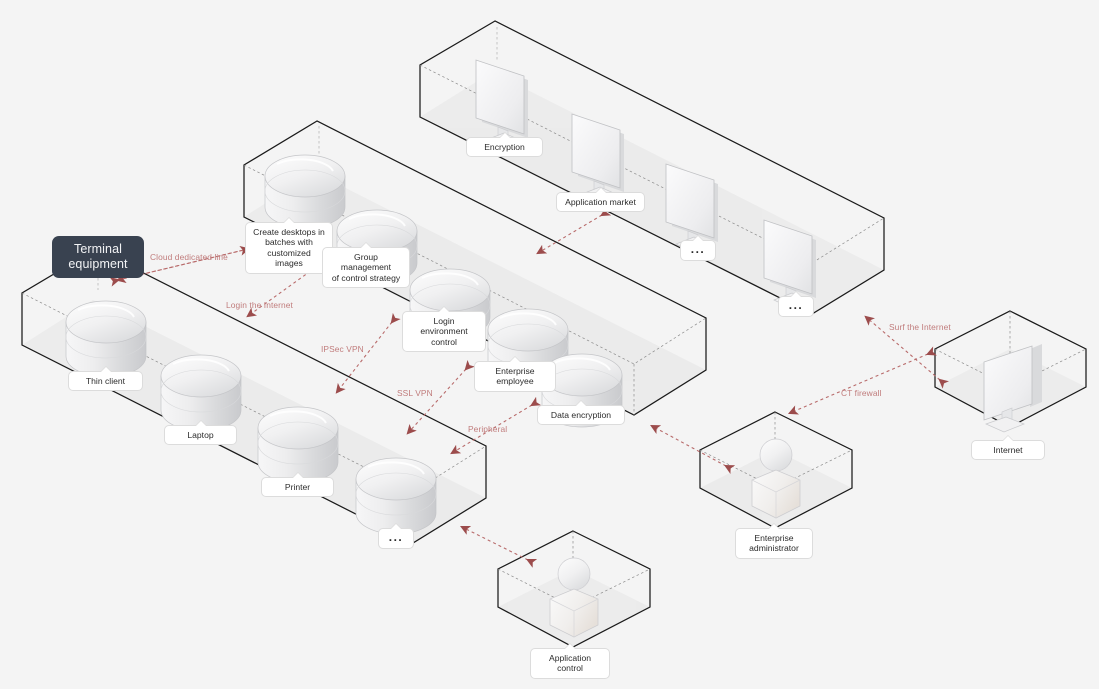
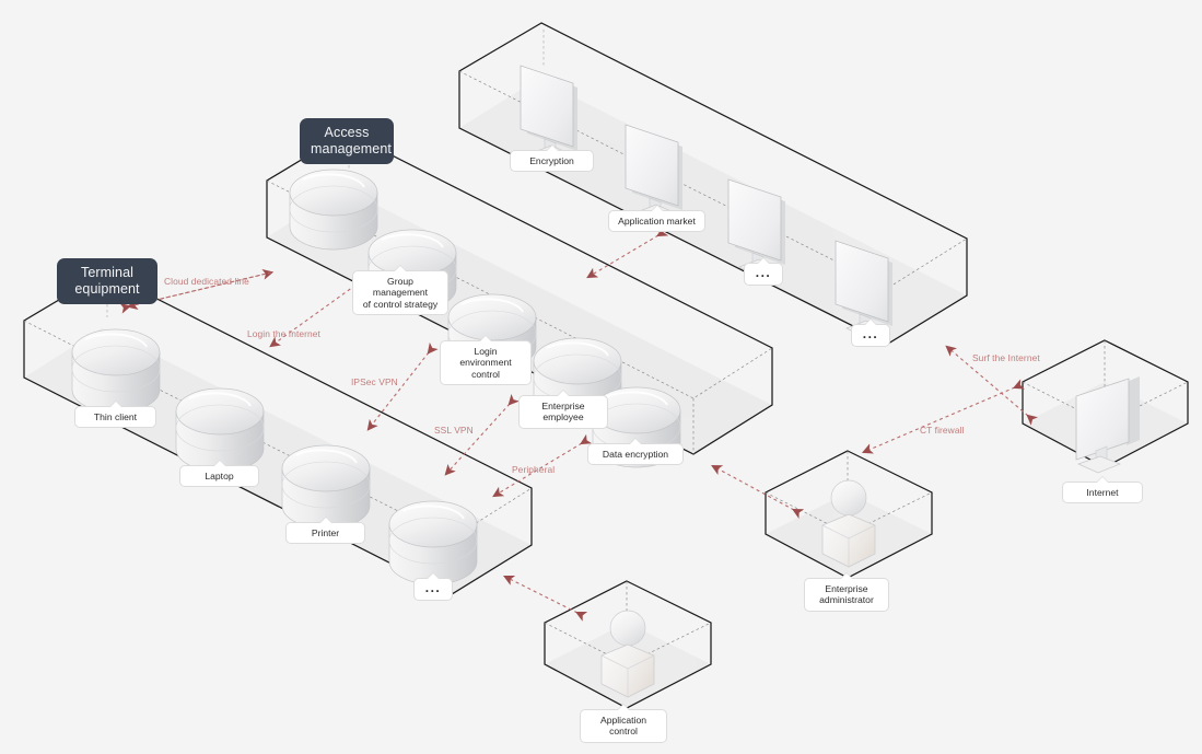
  Terminal
  equipment
+ Access
+ management
  Thin client
  Laptop
  Printer
  ...
- Create desktops in
- batches with
- customized images
  Group management
  of control strategy
  Login environment
  control
  Enterprise employee
  Data encryption
  Encryption
  Application market
  ...
  ...
  Application control
  Enterprise
  administrator
  Internet
  Cloud dedicated line
  Login the Internet
  IPSec VPN
  SSL VPN
  Peripheral
  Surf the Internet
  CT firewall
